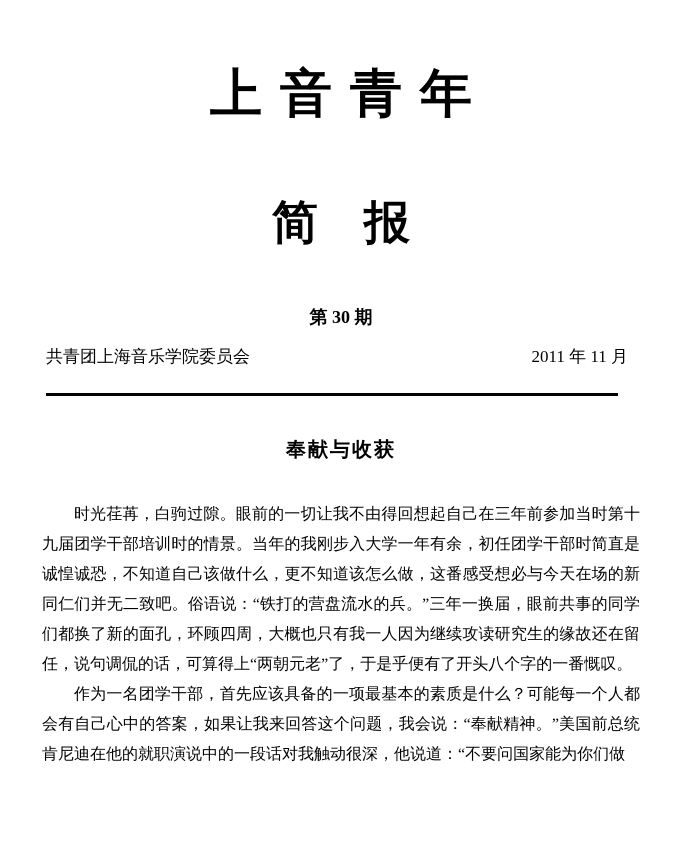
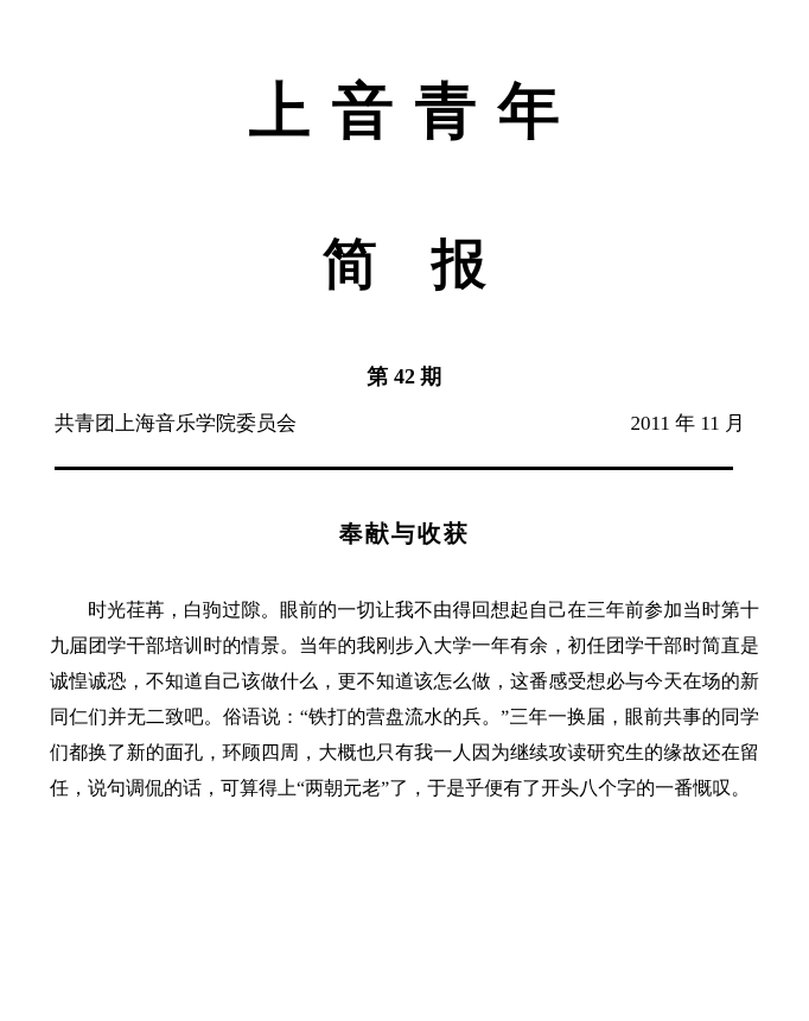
  上音青年
  简 报
- 第 30 期
+ 第 42 期
  共青团上海音乐学院委员会
  2011 年 11 月
  奉献与收获
  时光荏苒，白驹过隙。眼前的一切让我不由得回想起自己在三年前参加当时第十九届团学干部培训时的情景。当年的我刚步入大学一年有余，初任团学干部时简直是诚惶诚恐，不知道自己该做什么，更不知道该怎么做，这番感受想必与今天在场的新同仁们并无二致吧。俗语说：“铁打的营盘流水的兵。”三年一换届，眼前共事的同学们都换了新的面孔，环顾四周，大概也只有我一人因为继续攻读研究生的缘故还在留任，说句调侃的话，可算得上“两朝元老”了，于是乎便有了开头八个字的一番慨叹。
- 作为一名团学干部，首先应该具备的一项最基本的素质是什么？可能每一个人都会有自己心中的答案，如果让我来回答这个问题，我会说：“奉献精神。”美国前总统肯尼迪在他的就职演说中的一段话对我触动很深，他说道：“不要问国家能为你们做
